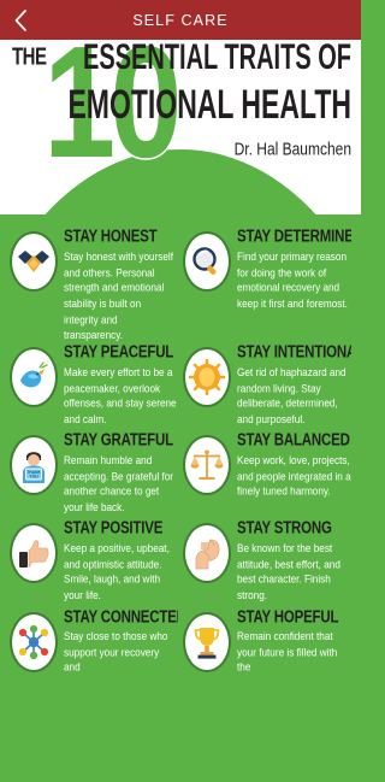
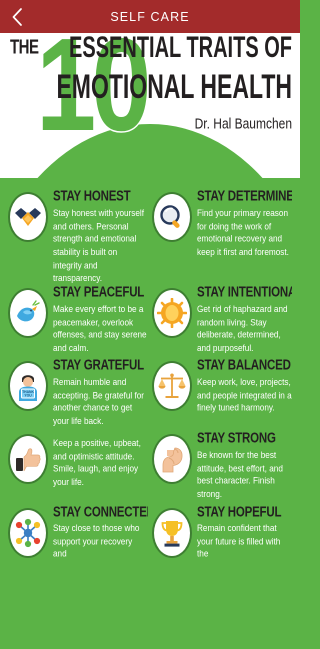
  SELF CARE
  THE
  10
  ESSENTIAL TRAITS OF
  EMOTIONAL HEALTH
  Dr. Hal Baumchen
  STAY HONEST
  Stay honest with yourself and others. Personal strength and emotional stability is built on integrity and transparency.
  STAY DETERMINE
  Find your primary reason for doing the work of emotional recovery and keep it first and foremost.
  STAY PEACEFUL
  Make every effort to be a peacemaker, overlook offenses, and stay serene and calm.
  STAY INTENTIONA
  Get rid of haphazard and random living. Stay deliberate, determined, and purposeful.
  STAY GRATEFUL
  Remain humble and accepting. Be grateful for another chance to get your life back.
  STAY BALANCED
  Keep work, love, projects, and people integrated in a finely tuned harmony.
- STAY POSITIVE
- Keep a positive, upbeat, and optimistic attitude. Smile, laugh, and with your life.
+ Keep a positive, upbeat, and optimistic attitude. Smile, laugh, and enjoy your life.
  STAY STRONG
  Be known for the best attitude, best effort, and best character. Finish strong.
  STAY CONNECTE
  Stay close to those who support your recovery and
  STAY HOPEFUL
  Remain confident that your future is filled with the
